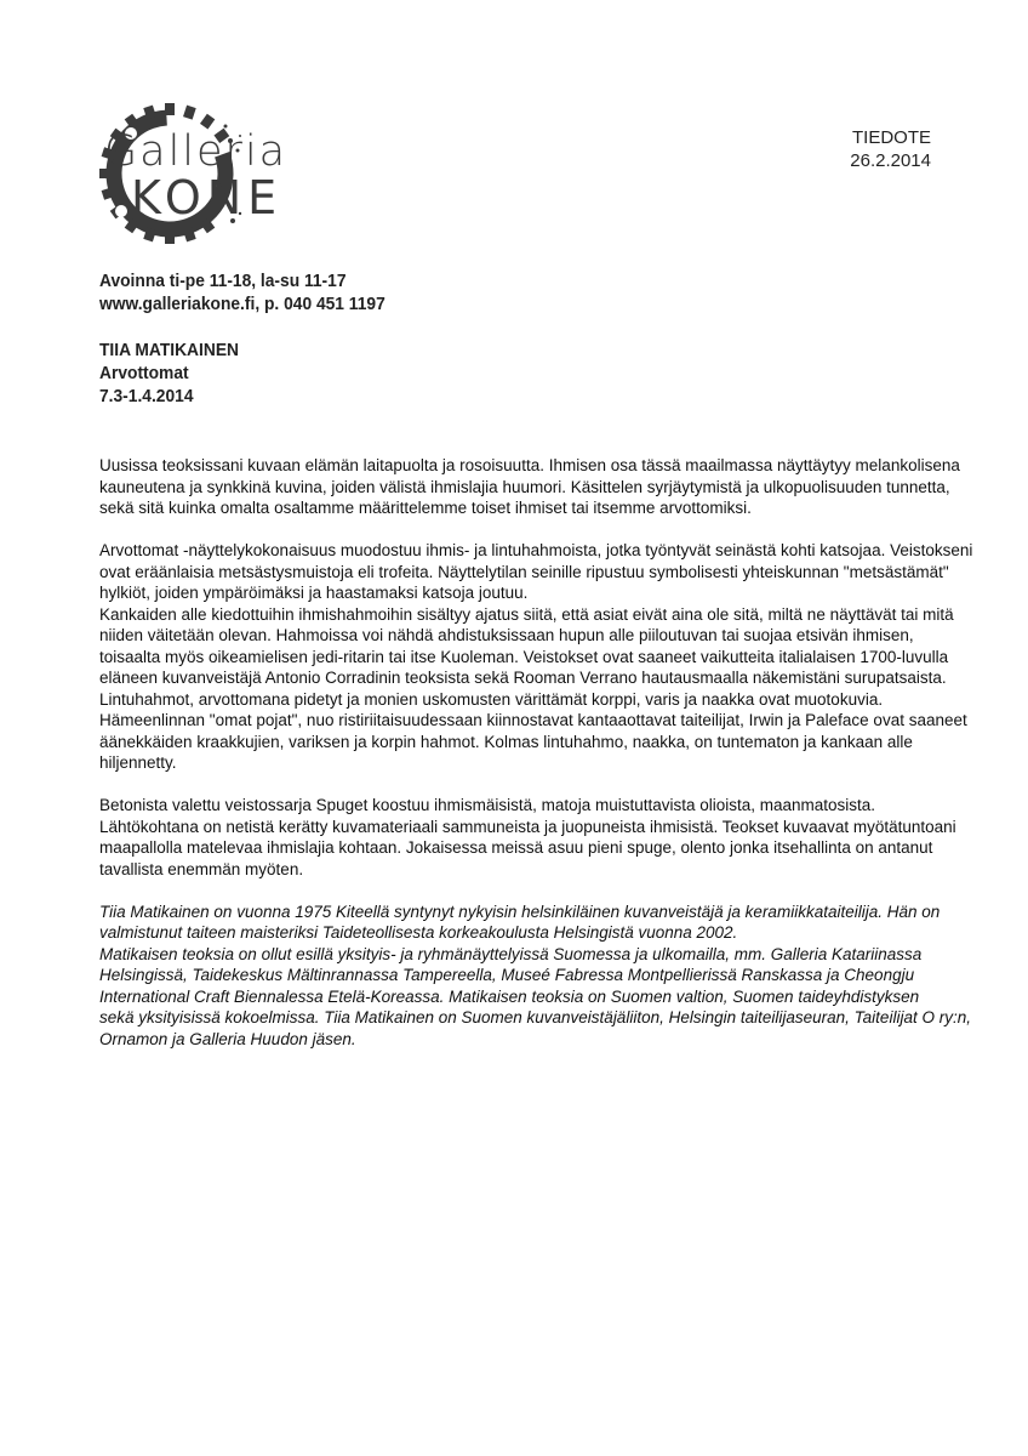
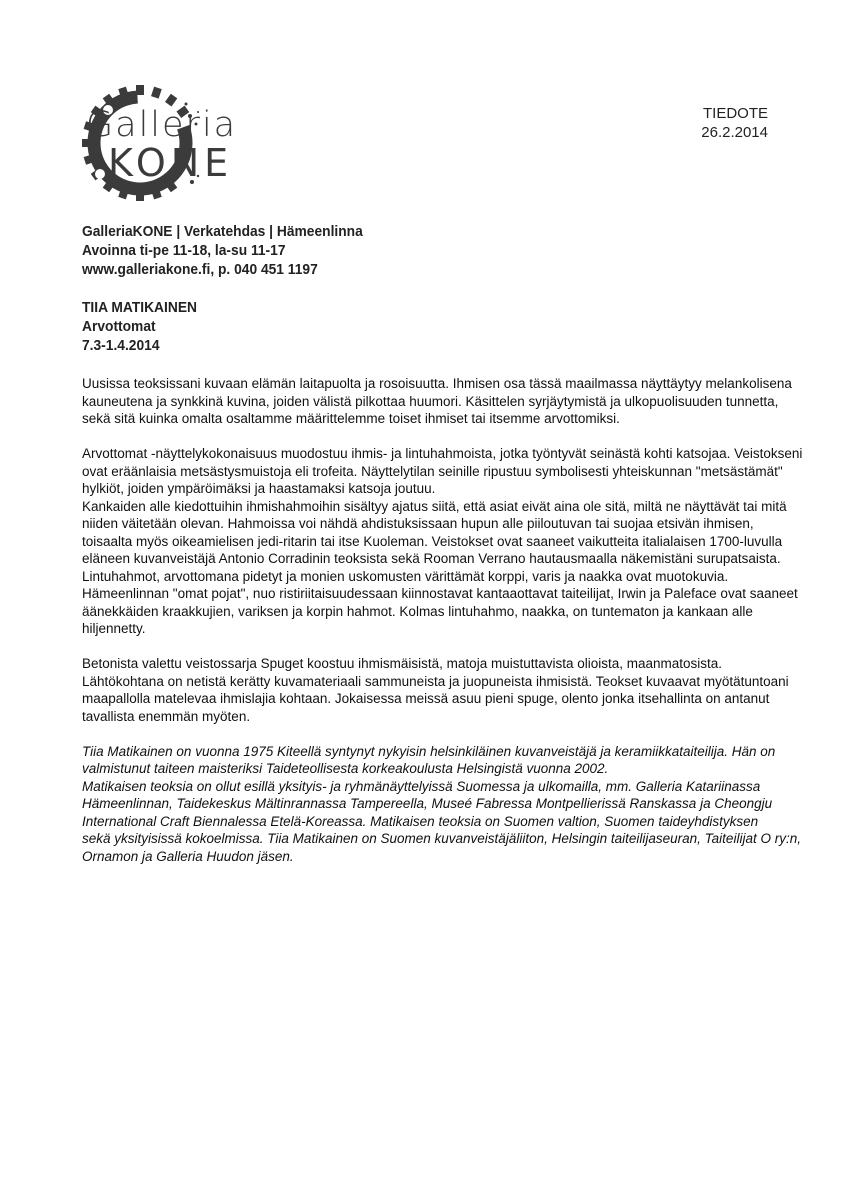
  Galleria
  KONE
  TIEDOTE
  26.2.2014
+ GalleriaKONE | Verkatehdas | Hämeenlinna
  Avoinna ti-pe 11-18, la-su 11-17
  www.galleriakone.fi, p. 040 451 1197
  TIIA MATIKAINEN
  Arvottomat
  7.3-1.4.2014
  Uusissa teoksissani kuvaan elämän laitapuolta ja rosoisuutta. Ihmisen osa tässä maailmassa näyttäytyy melankolisena
- kauneutena ja synkkinä kuvina, joiden välistä ihmislajia huumori. Käsittelen syrjäytymistä ja ulkopuolisuuden tunnetta,
+ kauneutena ja synkkinä kuvina, joiden välistä pilkottaa huumori. Käsittelen syrjäytymistä ja ulkopuolisuuden tunnetta,
  sekä sitä kuinka omalta osaltamme määrittelemme toiset ihmiset tai itsemme arvottomiksi.
  Arvottomat -näyttelykokonaisuus muodostuu ihmis- ja lintuhahmoista, jotka työntyvät seinästä kohti katsojaa. Veistokseni
  ovat eräänlaisia metsästysmuistoja eli trofeita. Näyttelytilan seinille ripustuu symbolisesti yhteiskunnan "metsästämät"
  hylkiöt, joiden ympäröimäksi ja haastamaksi katsoja joutuu.
  Kankaiden alle kiedottuihin ihmishahmoihin sisältyy ajatus siitä, että asiat eivät aina ole sitä, miltä ne näyttävät tai mitä
  niiden väitetään olevan. Hahmoissa voi nähdä ahdistuksissaan hupun alle piiloutuvan tai suojaa etsivän ihmisen,
  toisaalta myös oikeamielisen jedi-ritarin tai itse Kuoleman. Veistokset ovat saaneet vaikutteita italialaisen 1700-luvulla
  eläneen kuvanveistäjä Antonio Corradinin teoksista sekä Rooman Verrano hautausmaalla näkemistäni surupatsaista.
  Lintuhahmot, arvottomana pidetyt ja monien uskomusten värittämät korppi, varis ja naakka ovat muotokuvia.
  Hämeenlinnan "omat pojat", nuo ristiriitaisuudessaan kiinnostavat kantaaottavat taiteilijat, Irwin ja Paleface ovat saaneet
  äänekkäiden kraakkujien, variksen ja korpin hahmot. Kolmas lintuhahmo, naakka, on tuntematon ja kankaan alle
  hiljennetty.
  Betonista valettu veistossarja Spuget koostuu ihmismäisistä, matoja muistuttavista olioista, maanmatosista.
  Lähtökohtana on netistä kerätty kuvamateriaali sammuneista ja juopuneista ihmisistä. Teokset kuvaavat myötätuntoani
  maapallolla matelevaa ihmislajia kohtaan. Jokaisessa meissä asuu pieni spuge, olento jonka itsehallinta on antanut
  tavallista enemmän myöten.
  Tiia Matikainen on vuonna 1975 Kiteellä syntynyt nykyisin helsinkiläinen kuvanveistäjä ja keramiikkataiteilija. Hän on
  valmistunut taiteen maisteriksi Taideteollisesta korkeakoulusta Helsingistä vuonna 2002.
  Matikaisen teoksia on ollut esillä yksityis- ja ryhmänäyttelyissä Suomessa ja ulkomailla, mm. Galleria Katariinassa
- Helsingissä, Taidekeskus Mältinrannassa Tampereella, Museé Fabressa Montpellierissä Ranskassa ja Cheongju
+ Hämeenlinnan, Taidekeskus Mältinrannassa Tampereella, Museé Fabressa Montpellierissä Ranskassa ja Cheongju
  International Craft Biennalessa Etelä-Koreassa. Matikaisen teoksia on Suomen valtion, Suomen taideyhdistyksen
  sekä yksityisissä kokoelmissa. Tiia Matikainen on Suomen kuvanveistäjäliiton, Helsingin taiteilijaseuran, Taiteilijat O ry:n,
  Ornamon ja Galleria Huudon jäsen.
